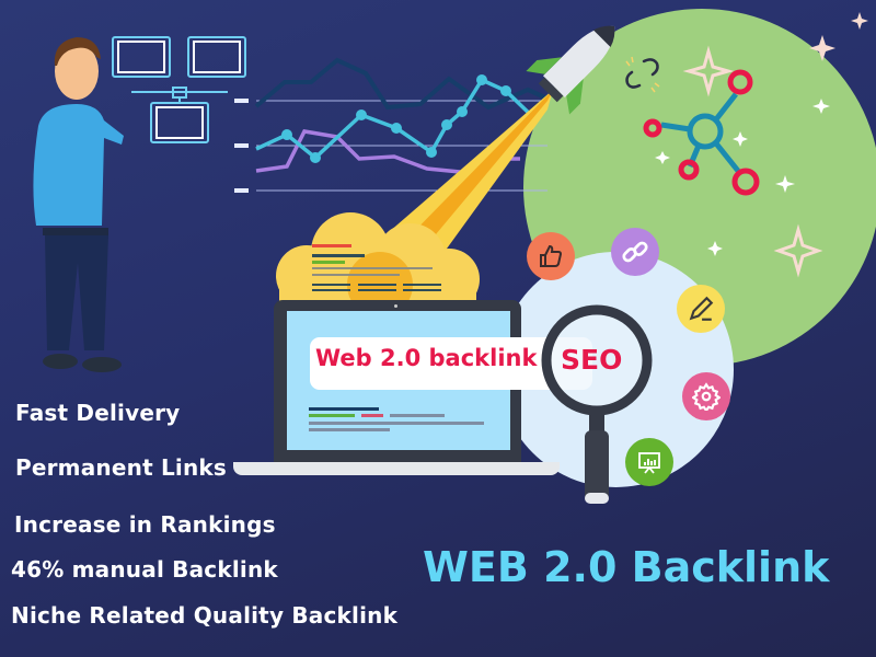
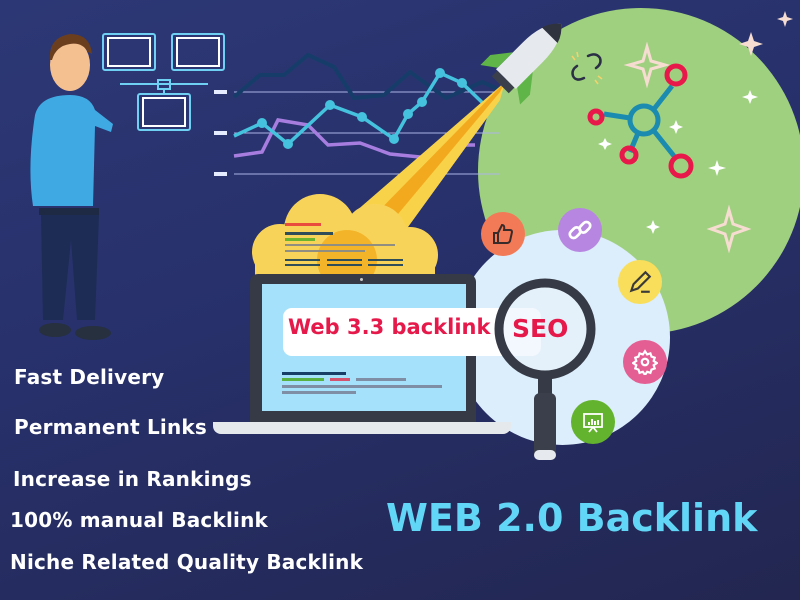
- Web 2.0 backlink
+ Web 3.3 backlink
  SEO
  Fast Delivery
  Permanent Links
  Increase in Rankings
- 46% manual Backlink
+ 100% manual Backlink
  Niche Related Quality Backlink
  WEB 2.0 Backlink
